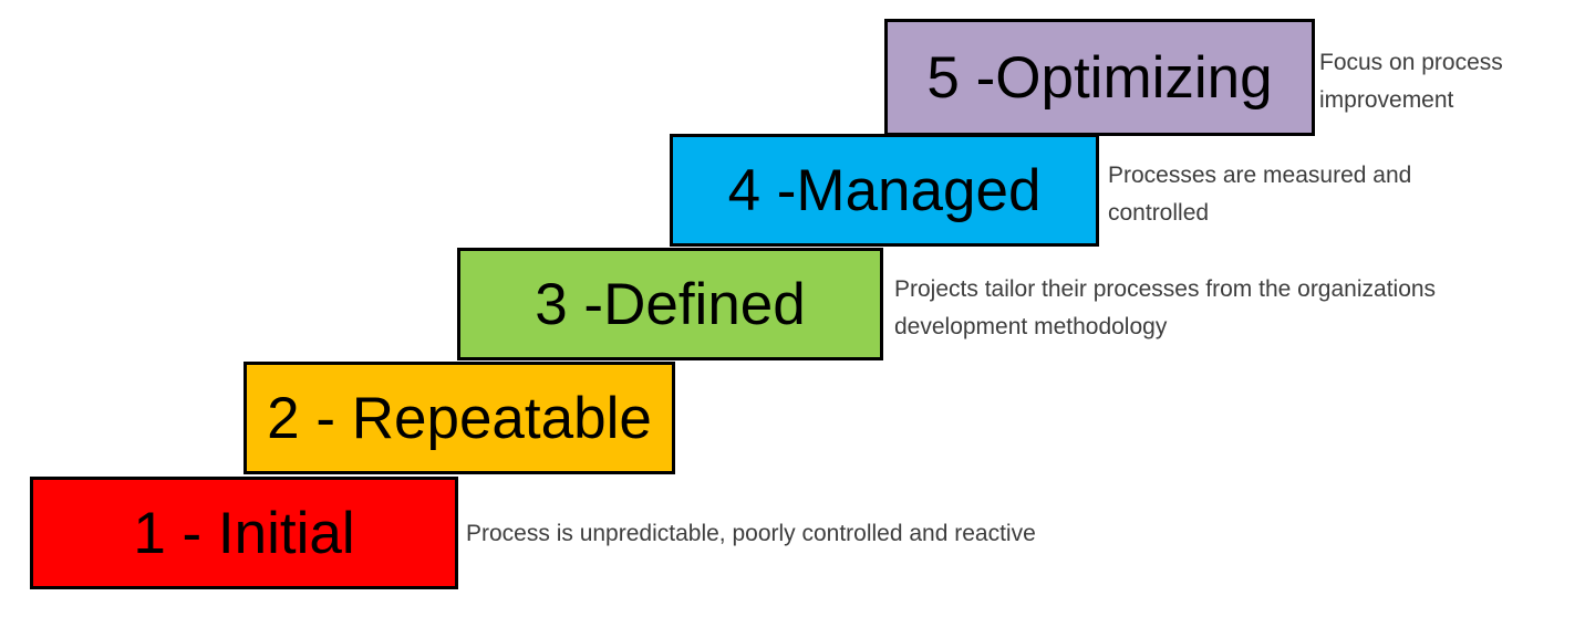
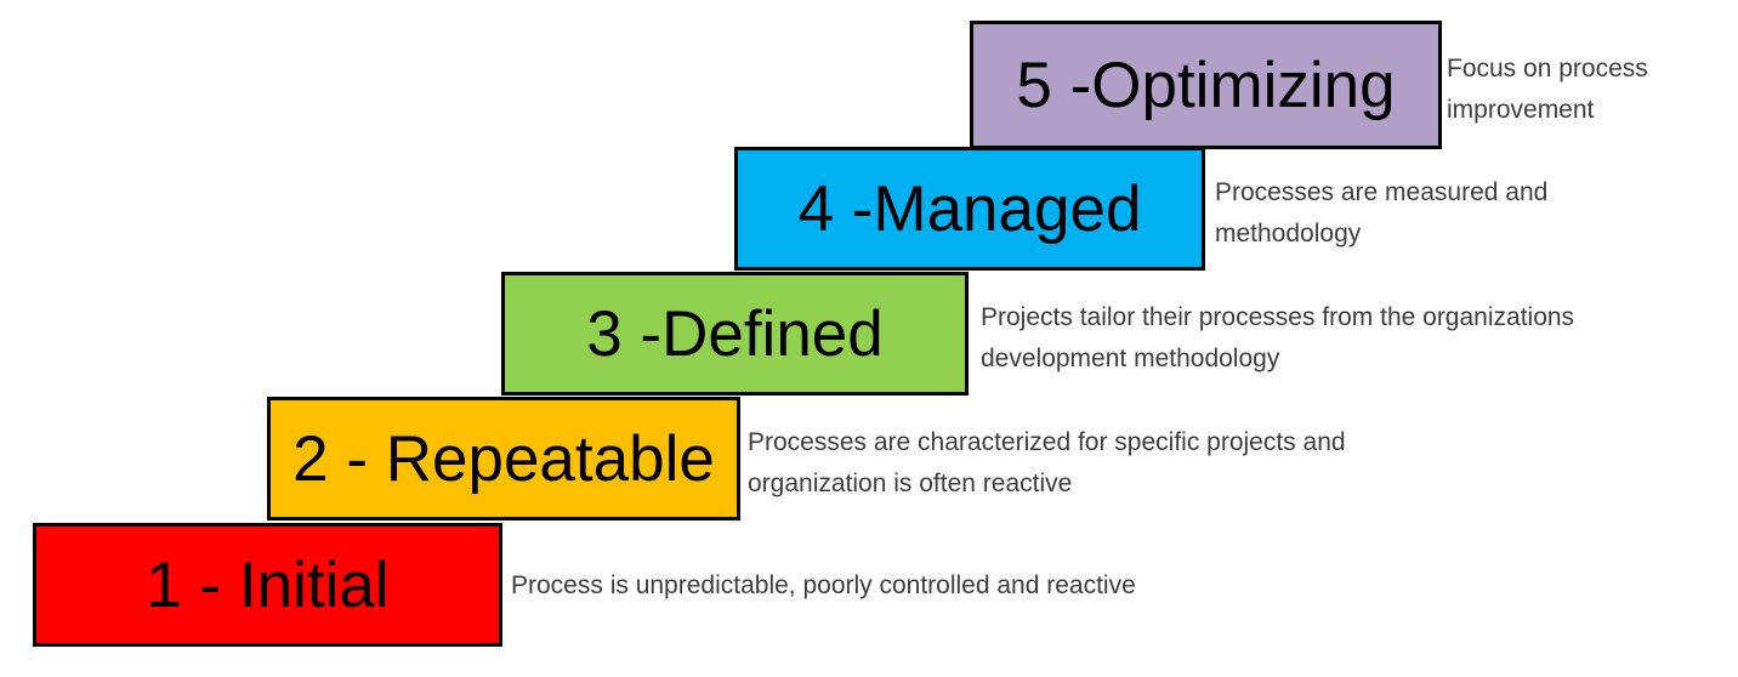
  1 - Initial
  Process is unpredictable, poorly controlled and reactive
  2 - Repeatable
+ Processes are characterized for specific projects and organization is often reactive
  3 -Defined
  Projects tailor their processes from the organizations development methodology
  4 -Managed
- Processes are measured and controlled
+ Processes are measured and methodology
  5 -Optimizing
  Focus on process improvement
